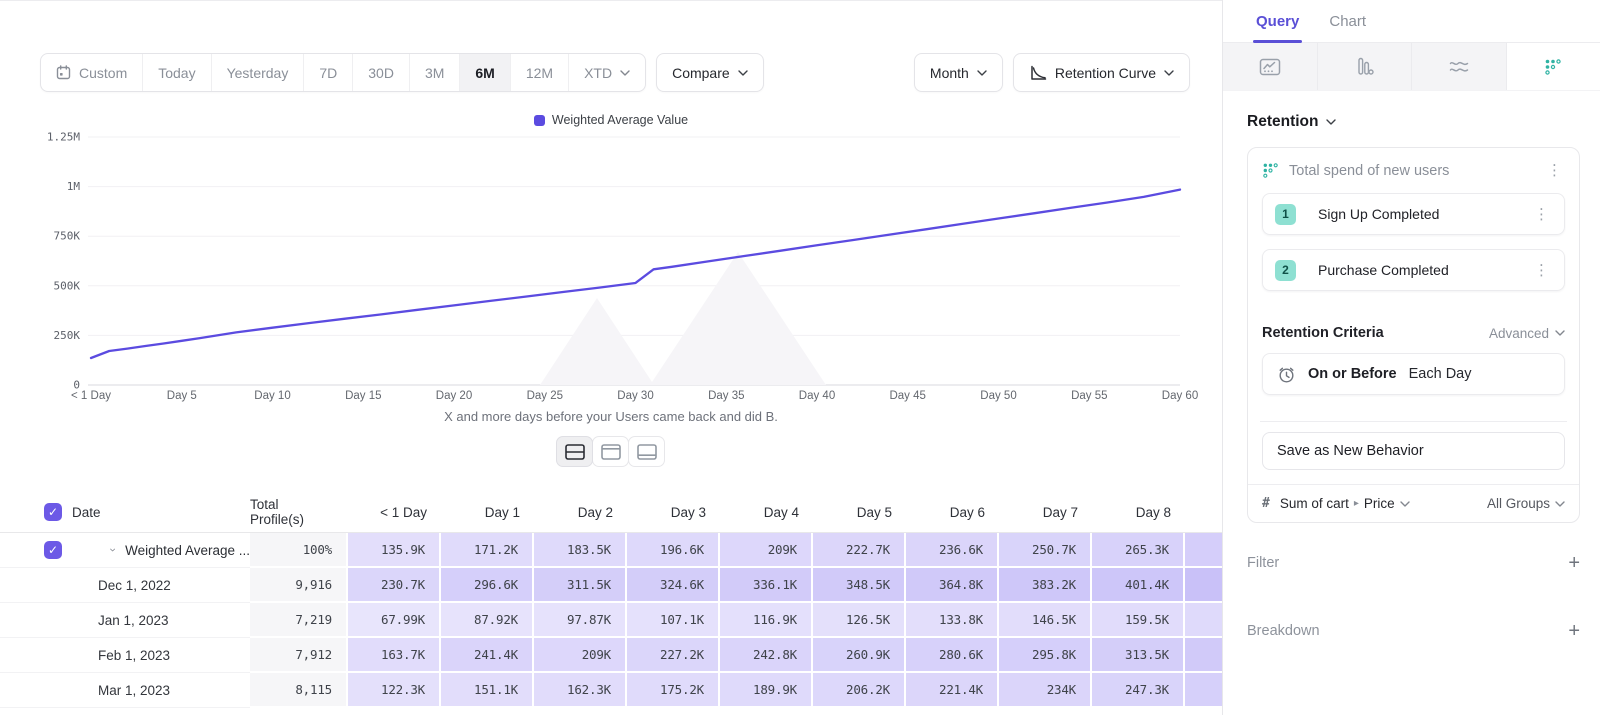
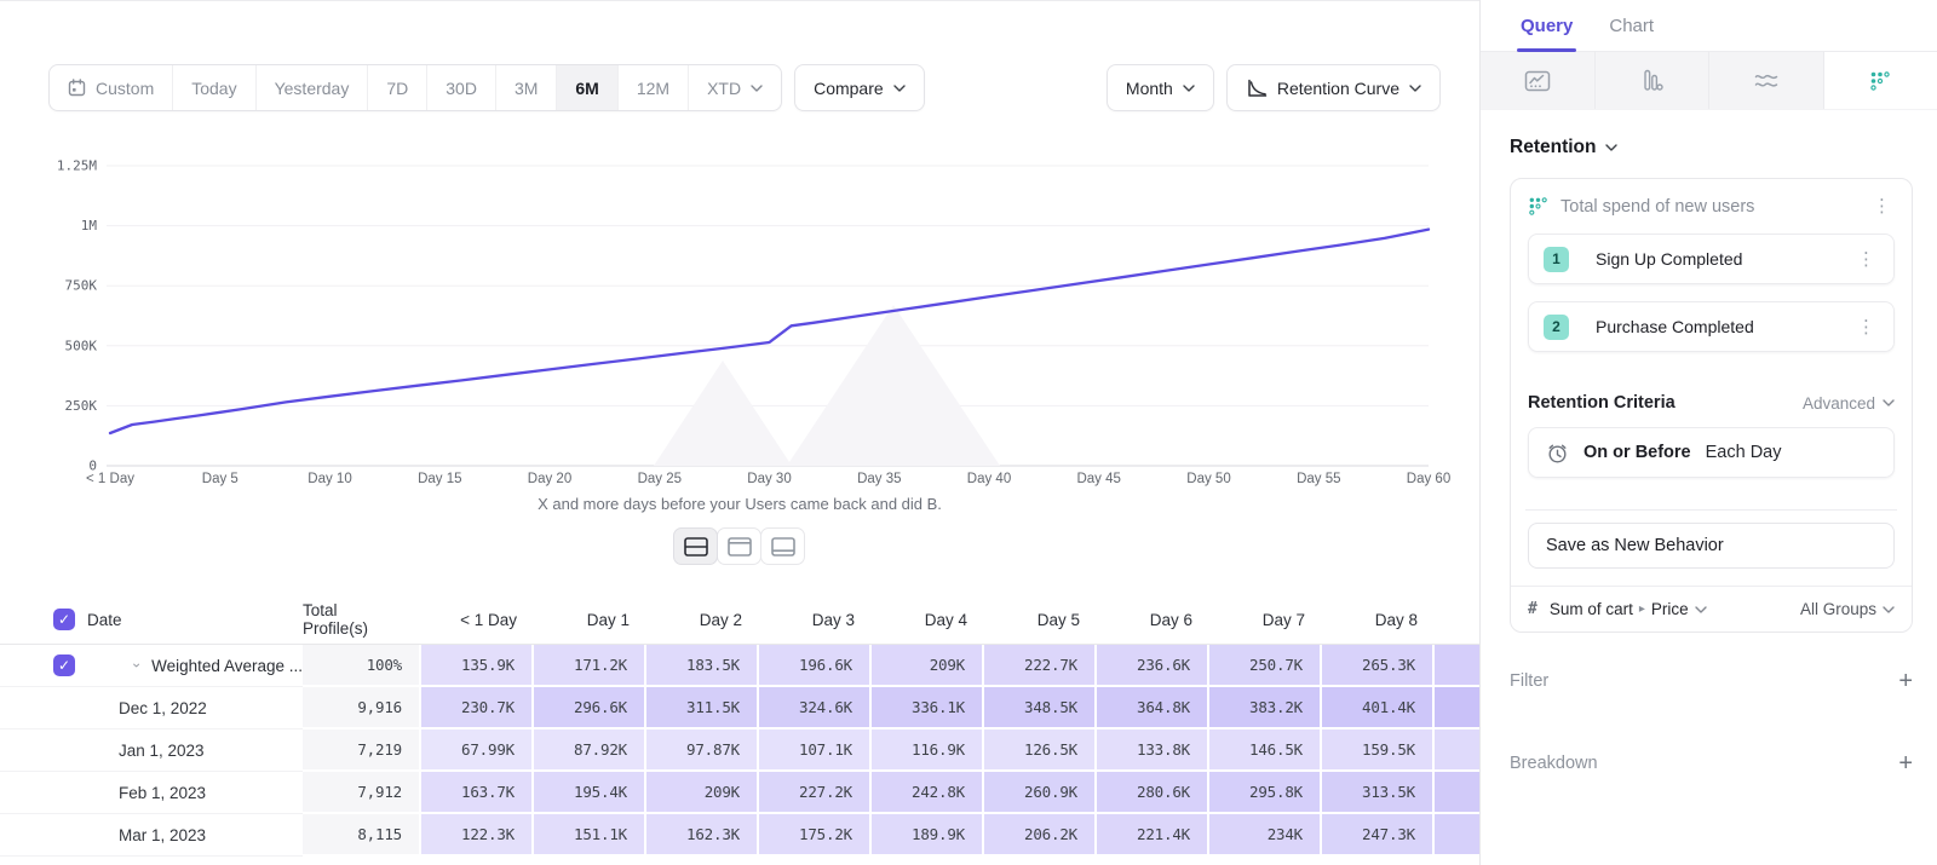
  Custom
  Today
  Yesterday
  7D
  30D
  3M
  6M
  12M
  XTD
  Compare
  Month
  Retention Curve
- Weighted Average Value
  0
  250K
  500K
  750K
  1M
  1.25M
  < 1 Day
  Day 5
  Day 10
  Day 15
  Day 20
  Day 25
  Day 30
  Day 35
  Day 40
  Day 45
  Day 50
  Day 55
  Day 60
  X and more days before your Users came back and did B.
  ✓
  Date
  Total Profile(s)
  < 1 Day
  Day 1
  Day 2
  Day 3
  Day 4
  Day 5
  Day 6
  Day 7
  Day 8
  ✓
  Weighted Average ...
  100%
  135.9K
  171.2K
  183.5K
  196.6K
  209K
  222.7K
  236.6K
  250.7K
  265.3K
  Dec 1, 2022
  9,916
  230.7K
  296.6K
  311.5K
  324.6K
  336.1K
  348.5K
  364.8K
  383.2K
  401.4K
  Jan 1, 2023
  7,219
  67.99K
  87.92K
  97.87K
  107.1K
  116.9K
  126.5K
  133.8K
  146.5K
  159.5K
  Feb 1, 2023
  7,912
  163.7K
- 241.4K
+ 195.4K
  209K
  227.2K
  242.8K
  260.9K
  280.6K
  295.8K
  313.5K
  Mar 1, 2023
  8,115
  122.3K
  151.1K
  162.3K
  175.2K
  189.9K
  206.2K
  221.4K
  234K
  247.3K
  Query
  Chart
  Retention
  Total spend of new users
  ⋮
  1
  Sign Up Completed
  ⋮
  2
  Purchase Completed
  ⋮
  Retention Criteria
  Advanced
  On or Before
  Each Day
  Save as New Behavior
  #
  Sum of cart
  ▸
  Price
  All Groups
  Filter
  +
  Breakdown
  +
